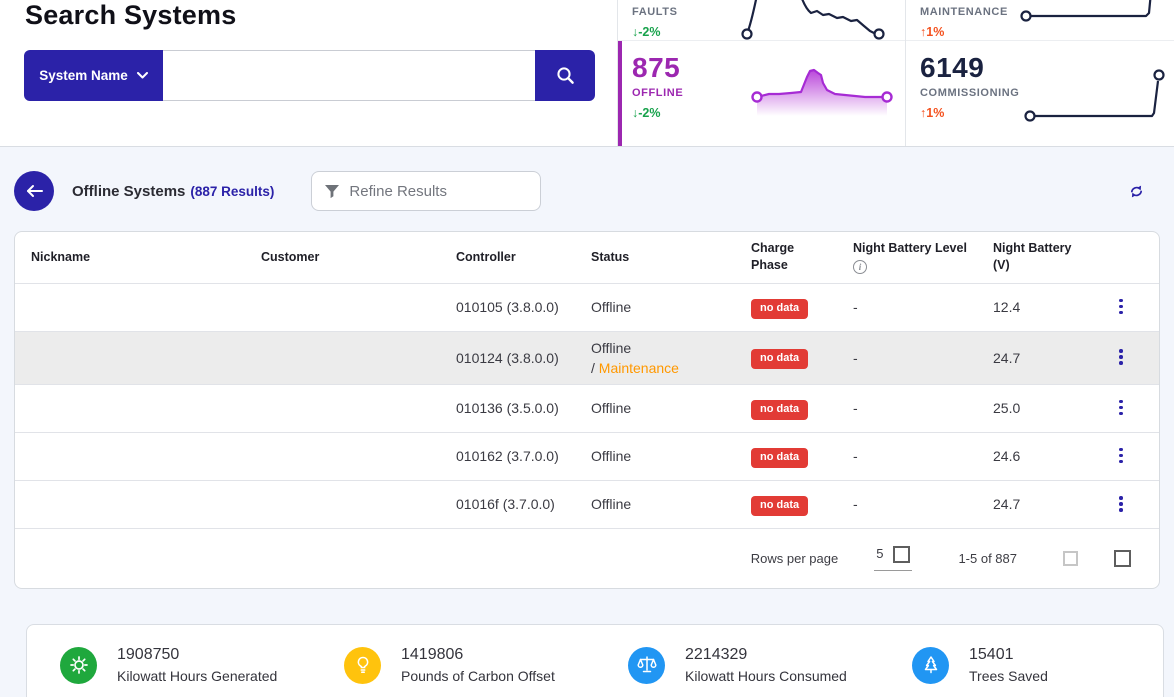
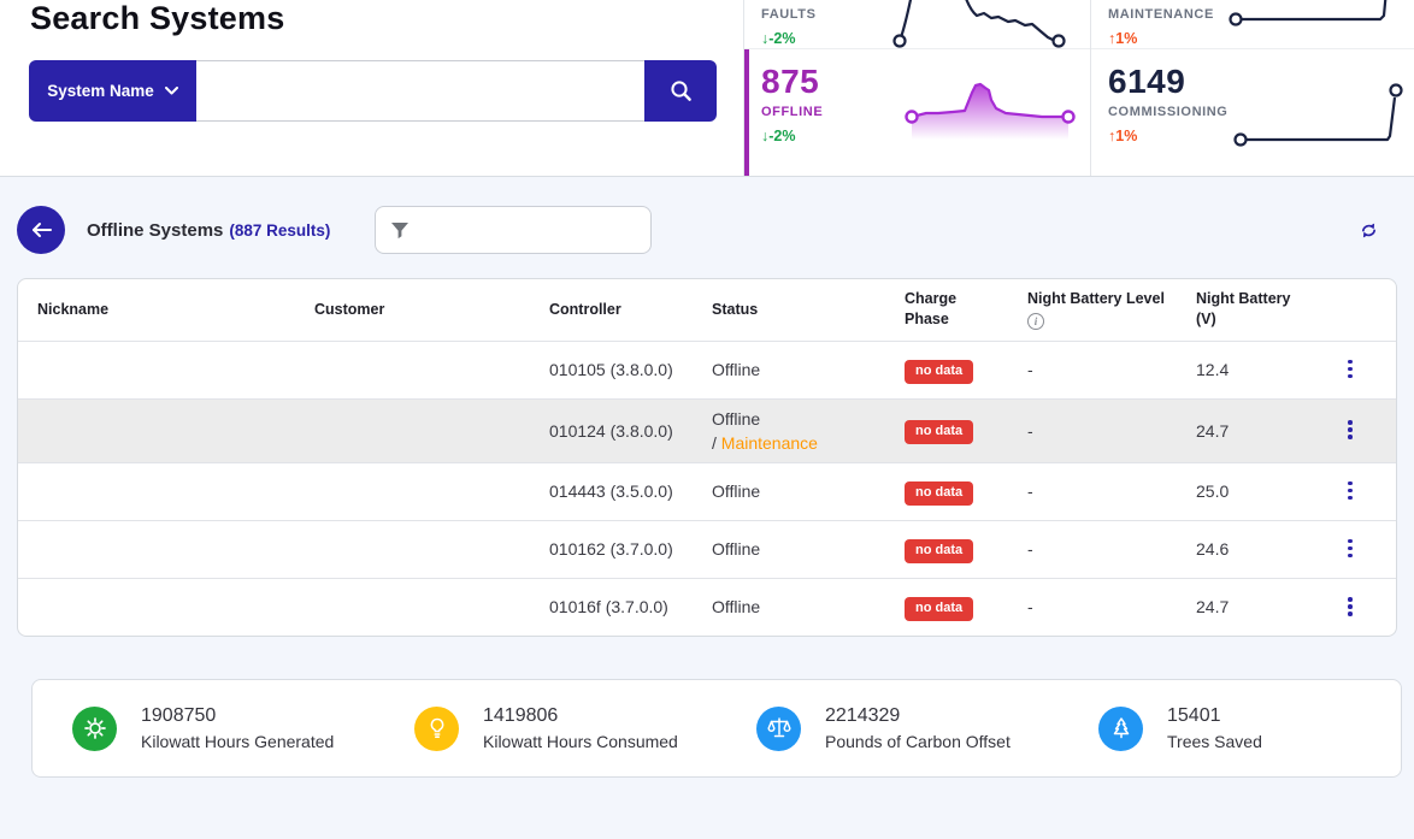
  Search Systems
  System Name
  FAULTS
  ↓-2%
  875
  OFFLINE
  ↓-2%
  MAINTENANCE
  ↑1%
  6149
  COMMISSIONING
  ↑1%
  Offline Systems
  (887 Results)
- Refine Results
  Nickname	Customer	Controller	Status	Charge Phase	Night Battery Level i	Night Battery (V)
  		010105 (3.8.0.0)	Offline	no data	-	12.4
  		010124 (3.8.0.0)	Offline/ Maintenance	no data	-	24.7
- 		010136 (3.5.0.0)	Offline	no data	-	25.0
+ 		014443 (3.5.0.0)	Offline	no data	-	25.0
  		010162 (3.7.0.0)	Offline	no data	-	24.6
  		01016f (3.7.0.0)	Offline	no data	-	24.7
- Rows per page
- 5
- 1-5 of 887
  1908750
  Kilowatt Hours Generated
  1419806
- Pounds of Carbon Offset
+ Kilowatt Hours Consumed
  2214329
- Kilowatt Hours Consumed
+ Pounds of Carbon Offset
  15401
  Trees Saved
